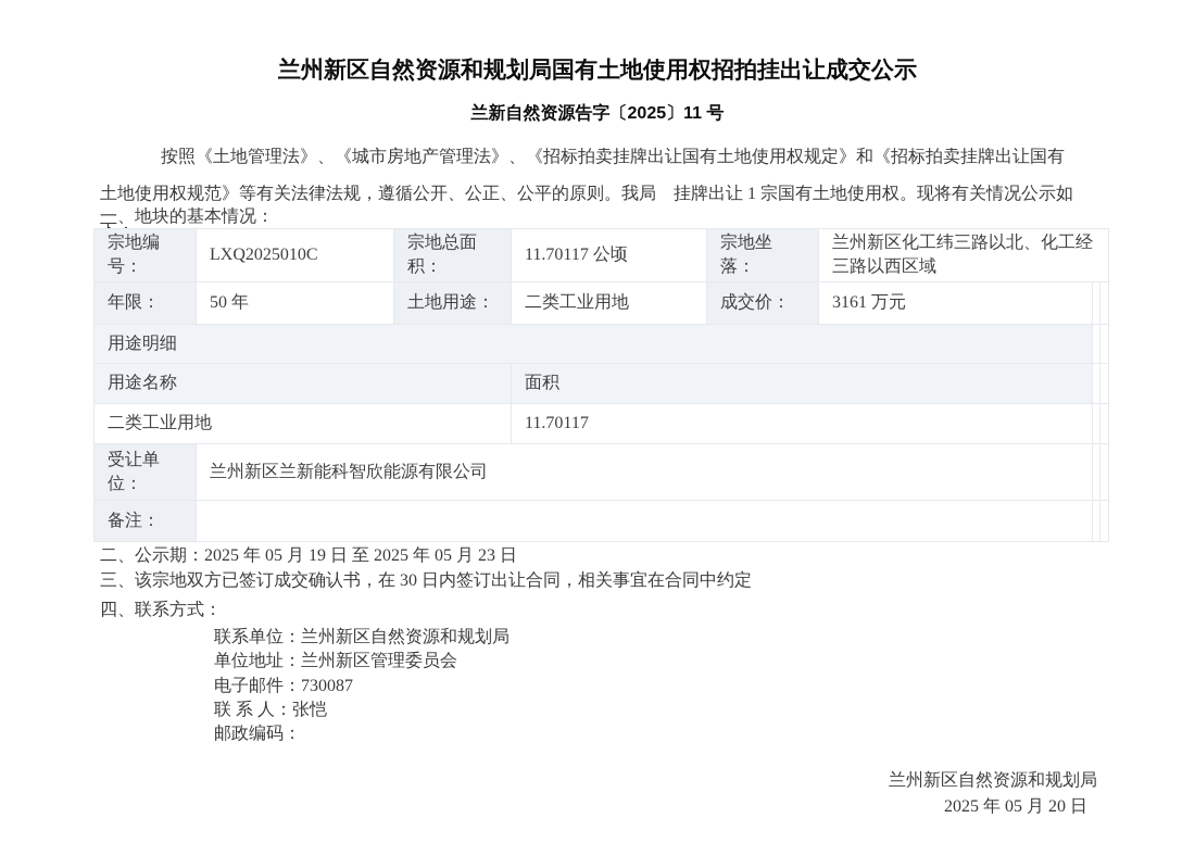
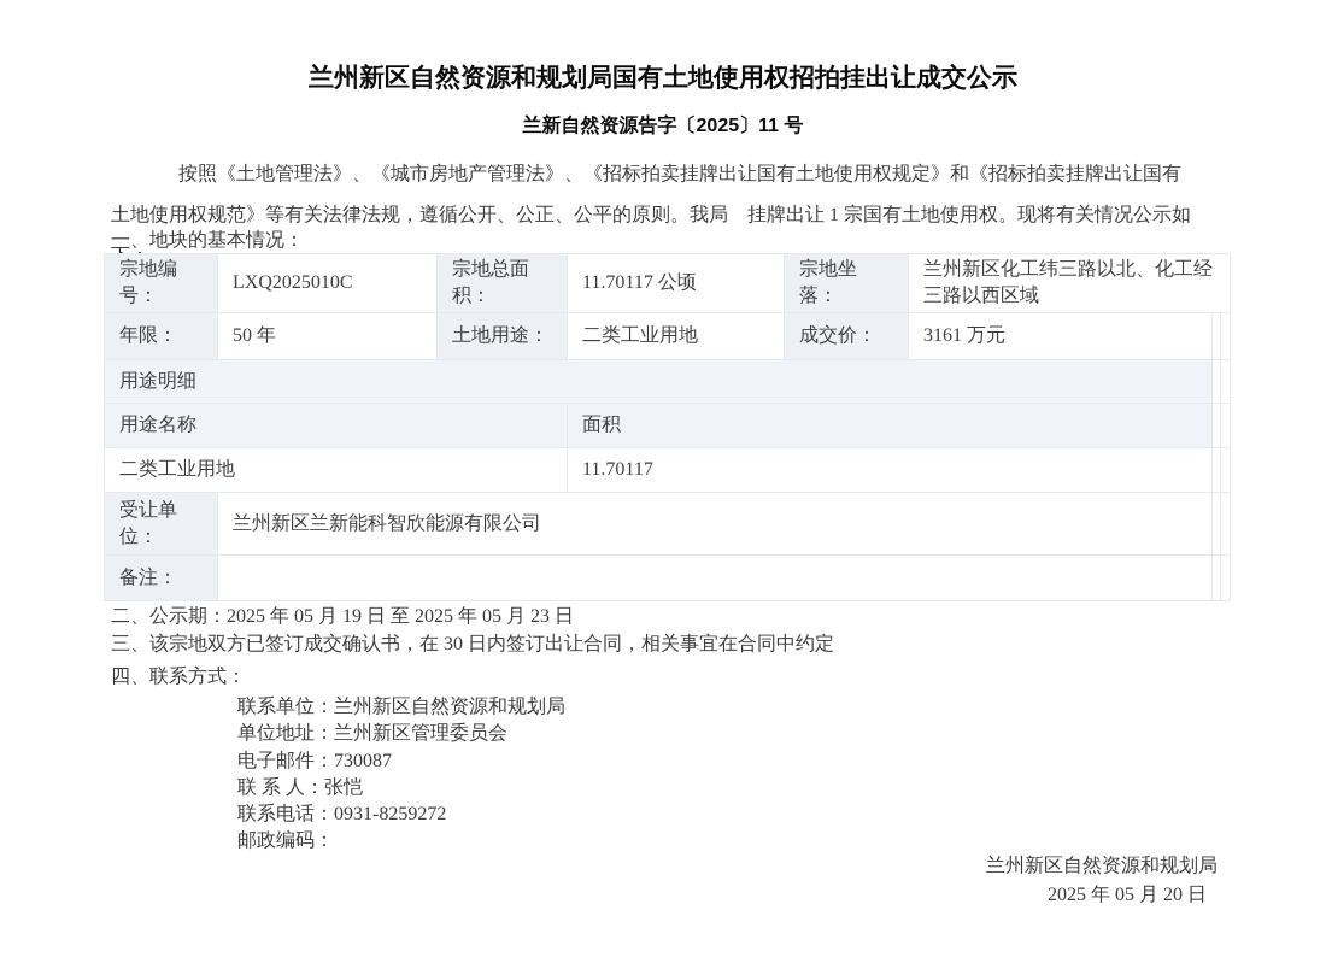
  兰州新区自然资源和规划局国有土地使用权招拍挂出让成交公示
  兰新自然资源告字〔2025〕11 号
  按照《土地管理法》、《城市房地产管理法》、《招标拍卖挂牌出让国有土地使用权规定》和《招标拍卖挂牌出让国有
  土地使用权规范》等有关法律法规，遵循公开、公正、公平的原则。我局 挂牌出让 1 宗国有土地使用权。现将有关情况公示如
  一、地块的基本情况：
  宗地编号：	LXQ2025010C	宗地总面积：	11.70117 公顷	宗地坐落：	兰州新区化工纬三路以北、化工经三路以西区域
  年限：	50 年	土地用途：	二类工业用地	成交价：	3161 万元
  用途明细
  用途名称	面积
  二类工业用地	11.70117
  受让单位：	兰州新区兰新能科智欣能源有限公司
  备注：
  二、公示期：2025 年 05 月 19 日 至 2025 年 05 月 23 日
  三、该宗地双方已签订成交确认书，在 30 日内签订出让合同，相关事宜在合同中约定
  四、联系方式：
  联系单位：兰州新区自然资源和规划局
  单位地址：兰州新区管理委员会
  电子邮件：730087
  联 系 人：张恺
+ 联系电话：0931-8259272
  邮政编码：
  兰州新区自然资源和规划局
  2025 年 05 月 20 日
